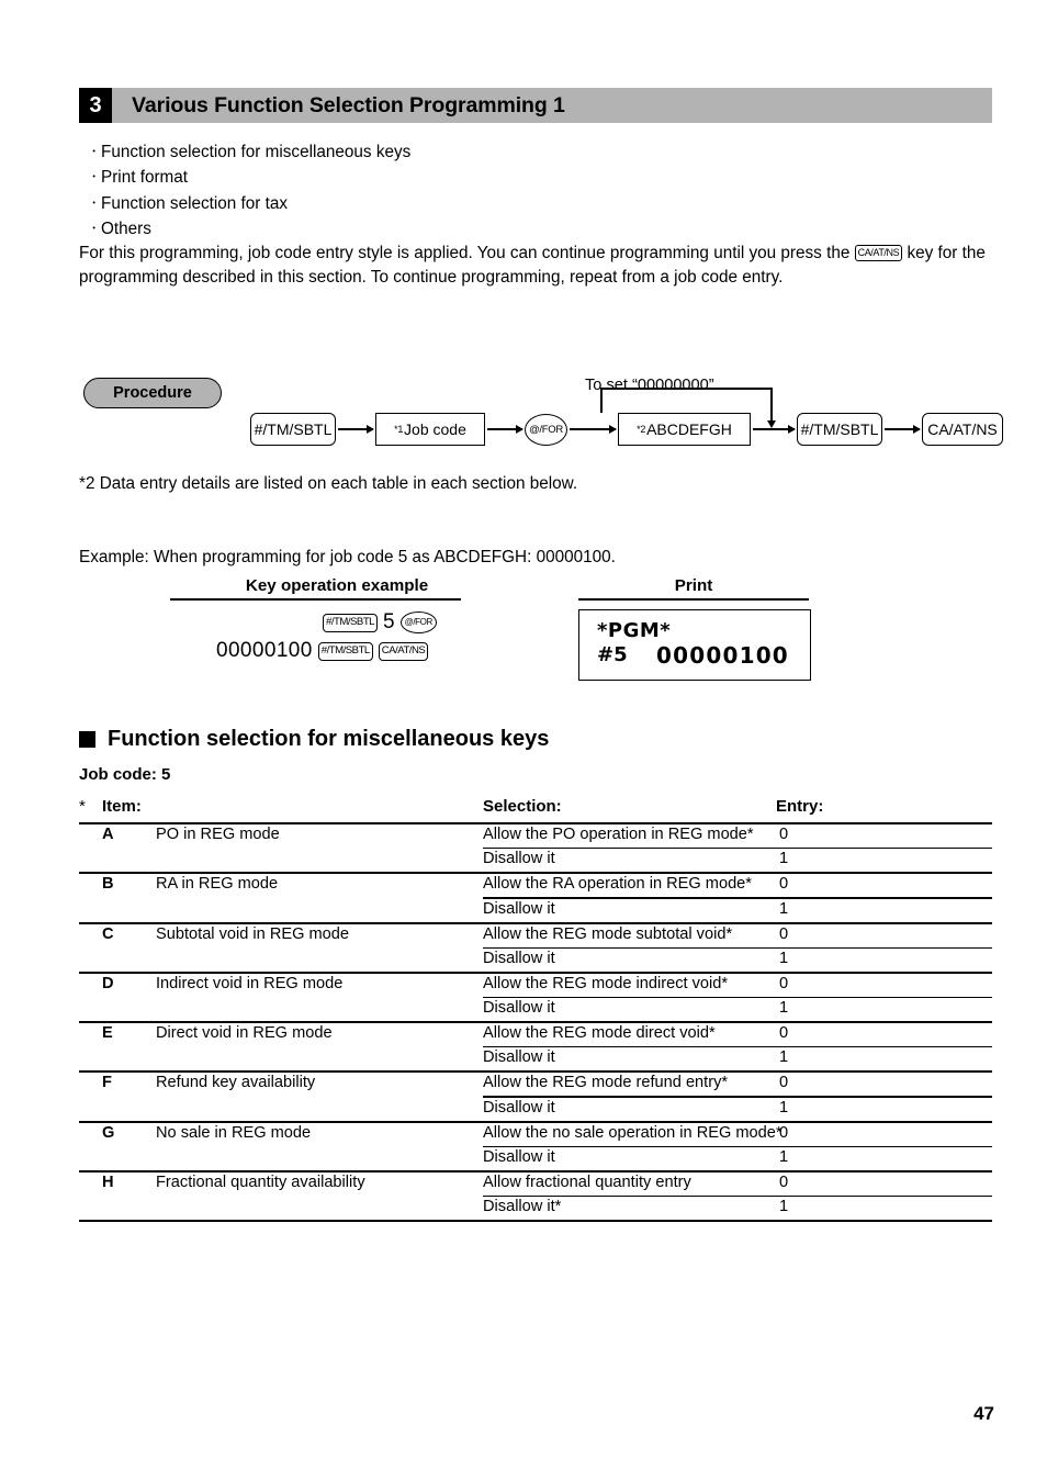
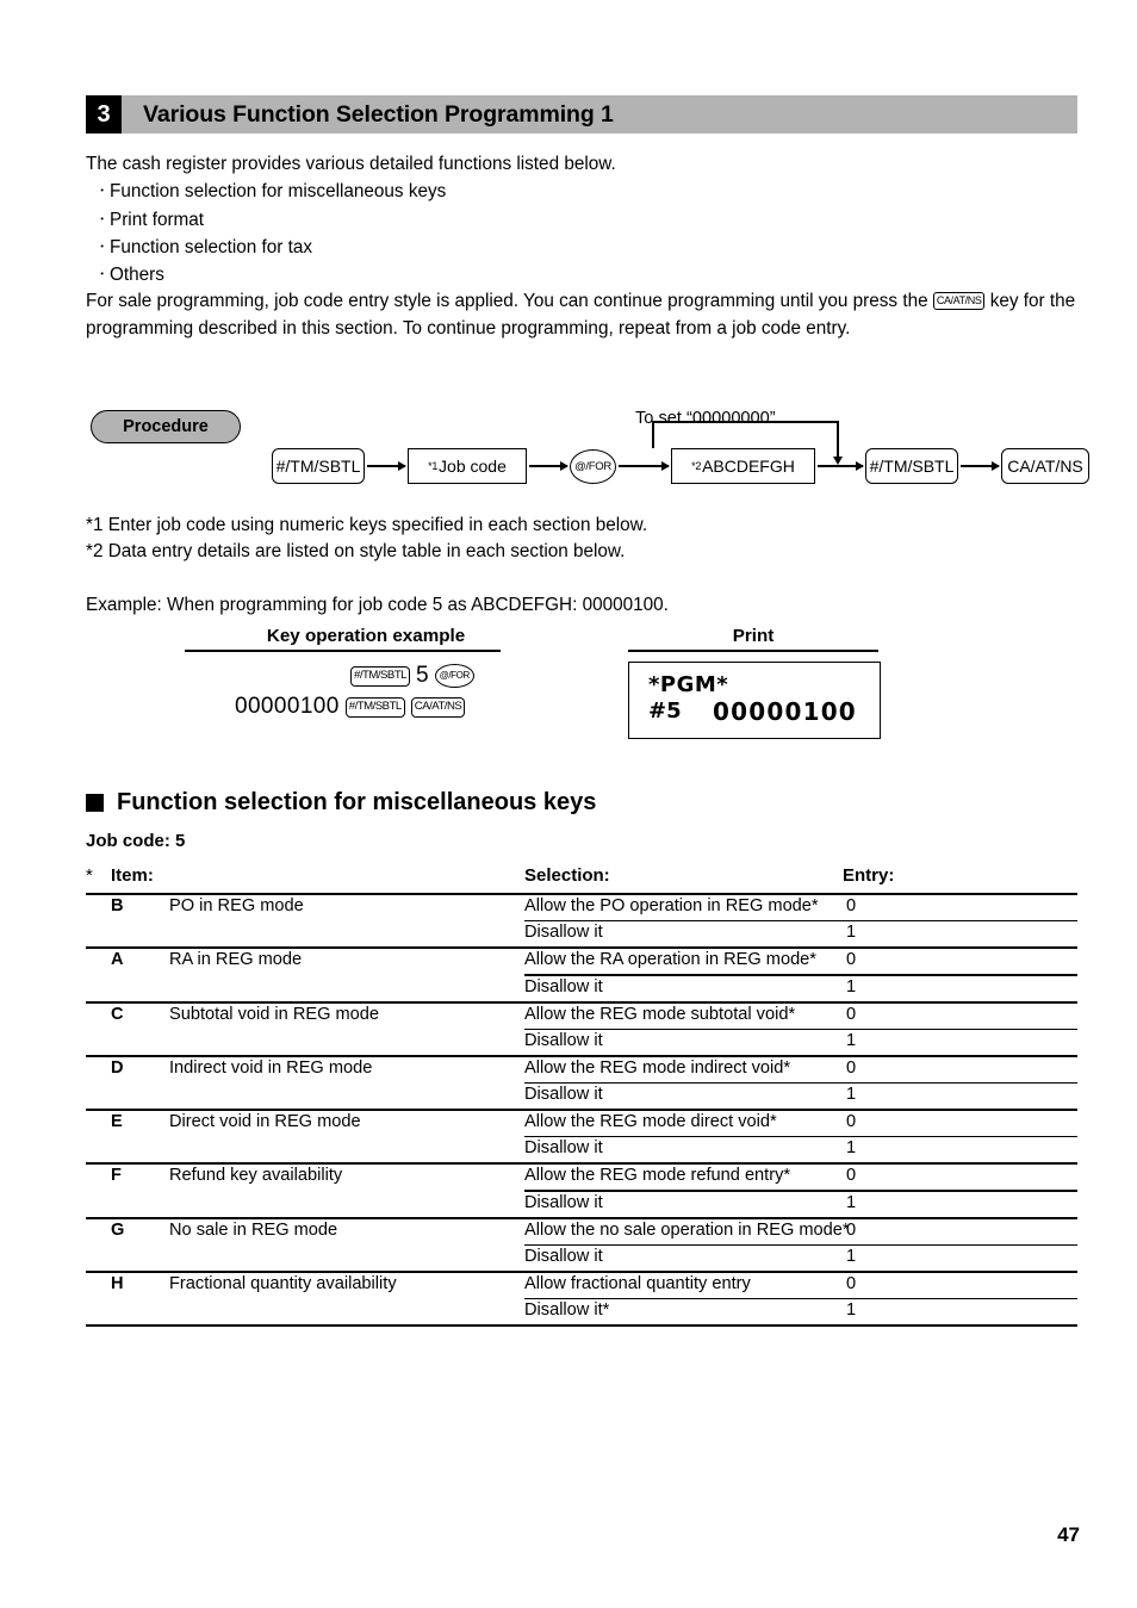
  3
  Various Function Selection Programming 1
+ The cash register provides various detailed functions listed below.
  Function selection for miscellaneous keys
  Print format
  Function selection for tax
  Others
- For this programming, job code entry style is applied. You can continue programming until you press the CA/AT/NS key for the programming described in this section. To continue programming, repeat from a job code entry.
+ For sale programming, job code entry style is applied. You can continue programming until you press the CA/AT/NS key for the programming described in this section. To continue programming, repeat from a job code entry.
  Procedure
  To set “00000000”
  #/TM/SBTL
  *1
  Job code
  @/FOR
  *2
  ABCDEFGH
  #/TM/SBTL
  CA/AT/NS
+ *1 Enter job code using numeric keys specified in each section below.
- *2 Data entry details are listed on each table in each section below.
+ *2 Data entry details are listed on style table in each section below.
  Example: When programming for job code 5 as ABCDEFGH: 00000100.
  Key operation example
  Print
  #/TM/SBTL
  5
  @/FOR
  00000100
  #/TM/SBTL
  CA/AT/NS
  *PGM*
  #5
  00000100
  Function selection for miscellaneous keys
  Job code: 5
  *
  Item:
  Selection:
  Entry:
- A
+ B
  PO in REG mode
  Allow the PO operation in REG mode*
  0
  Disallow it
  1
- B
+ A
  RA in REG mode
  Allow the RA operation in REG mode*
  0
  Disallow it
  1
  C
  Subtotal void in REG mode
  Allow the REG mode subtotal void*
  0
  Disallow it
  1
  D
  Indirect void in REG mode
  Allow the REG mode indirect void*
  0
  Disallow it
  1
  E
  Direct void in REG mode
  Allow the REG mode direct void*
  0
  Disallow it
  1
  F
  Refund key availability
  Allow the REG mode refund entry*
  0
  Disallow it
  1
  G
  No sale in REG mode
  Allow the no sale operation in REG mode*
  0
  Disallow it
  1
  H
  Fractional quantity availability
  Allow fractional quantity entry
  0
  Disallow it*
  1
  47
